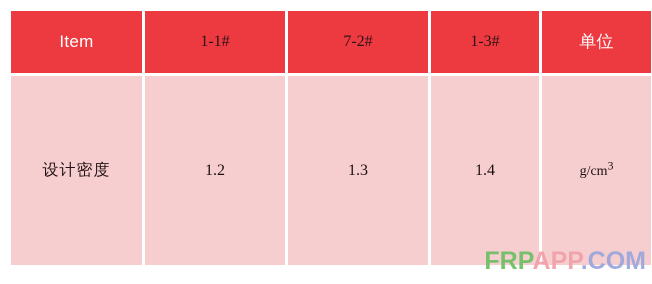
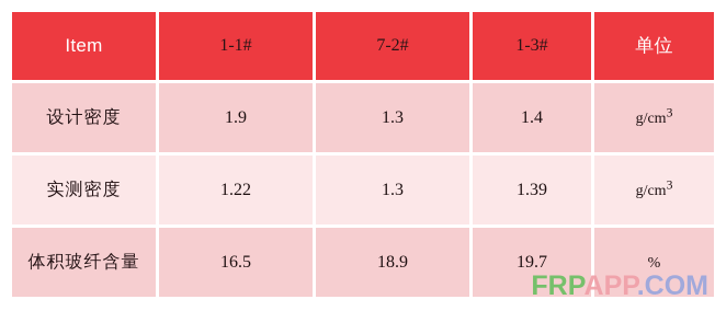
  Item	1-1#	7-2#	1-3#	单位
- 设计密度	1.2	1.3	1.4	g/cm3
+ 设计密度	1.9	1.3	1.4	g/cm3
+ 实测密度	1.22	1.3	1.39	g/cm3
+ 体积玻纤含量	16.5	18.9	19.7	%
  FRPAPP.COM
